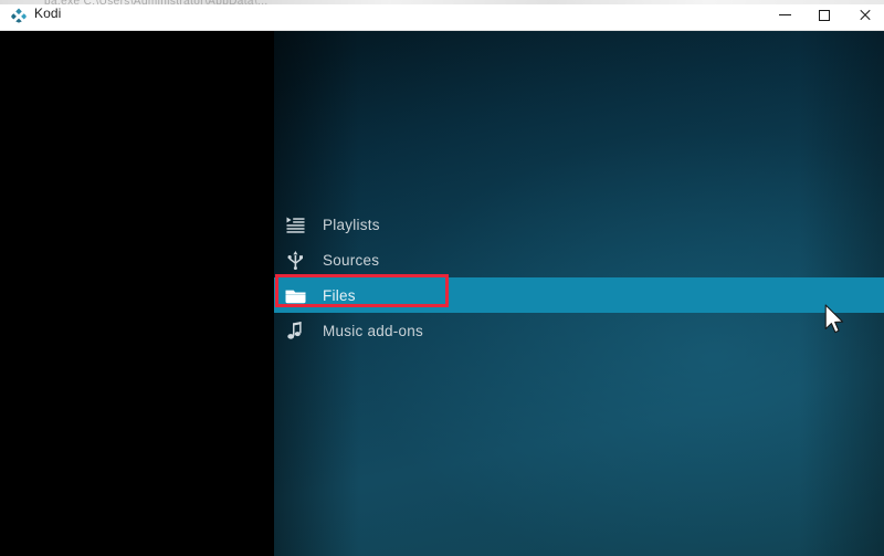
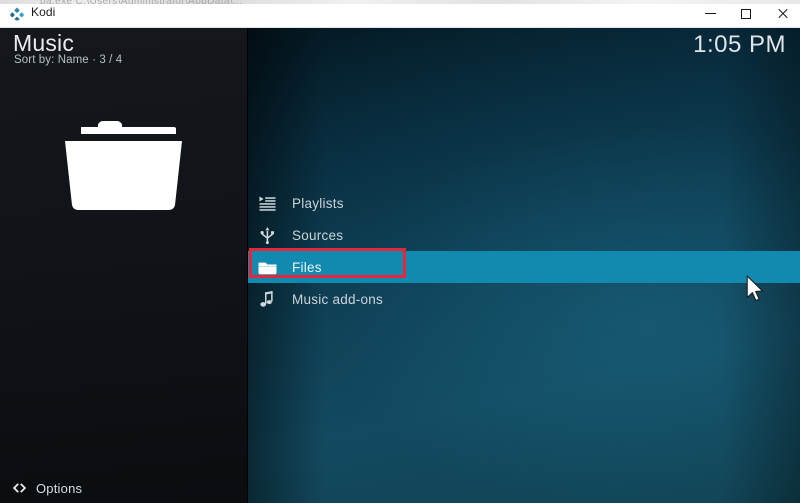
  pa.exe C:\Users\Administrator\AppData\...
  Kodi
+ Music
+ Sort by: Name · 3 / 4
+ Options
+ 1:05 PM
  Playlists
  Sources
  Files
  Music add-ons
